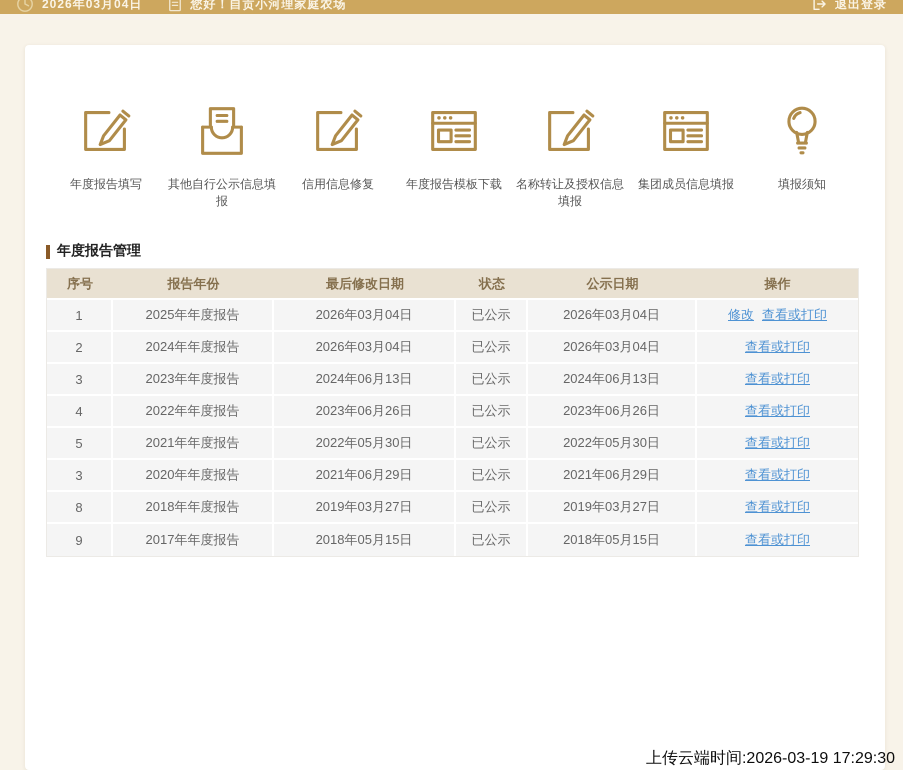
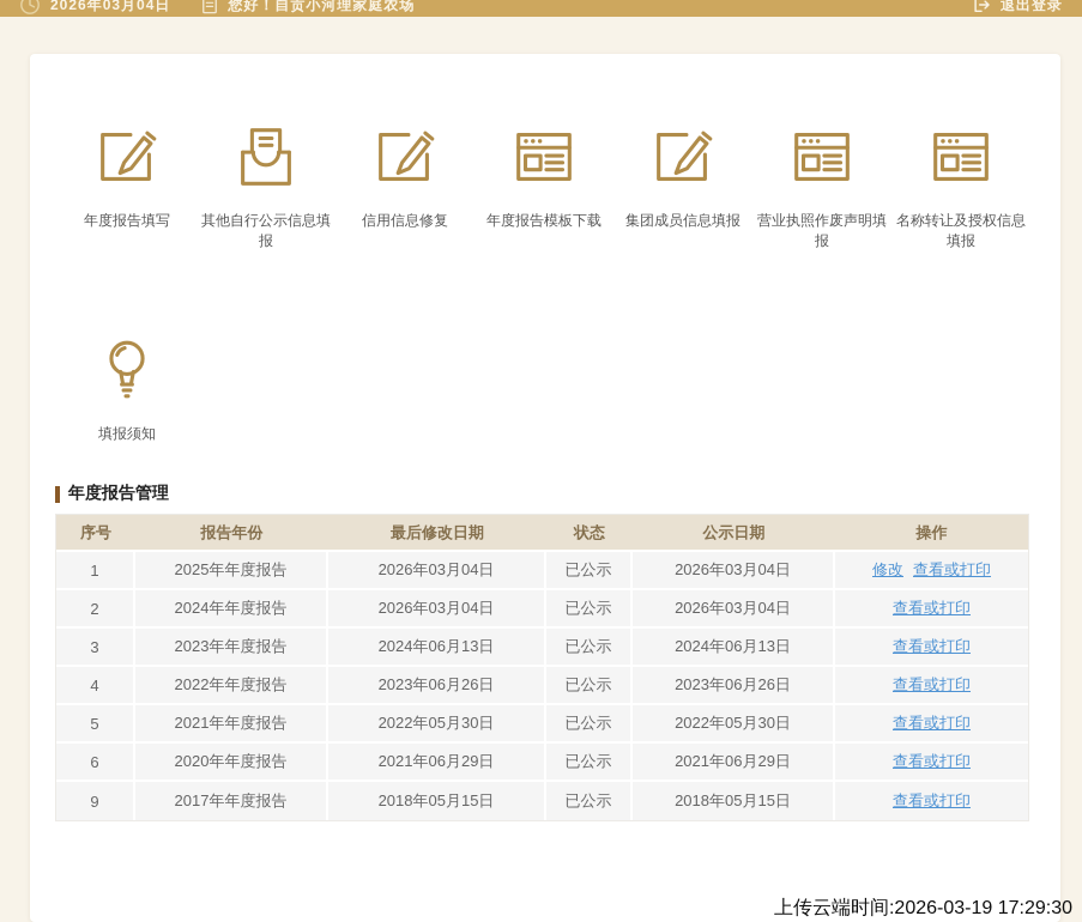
  2026年03月04日
  您好！自贡小河理家庭农场
  退出登录
  年度报告填写
  其他自行公示信息填报
  信用信息修复
  年度报告模板下载
- 名称转让及授权信息填报
+ 集团成员信息填报
+ 营业执照作废声明填报
- 集团成员信息填报
+ 名称转让及授权信息填报
  填报须知
  年度报告管理
  序号	报告年份	最后修改日期	状态	公示日期	操作
  1	2025年年度报告	2026年03月04日	已公示	2026年03月04日	修改 查看或打印
  2	2024年年度报告	2026年03月04日	已公示	2026年03月04日	查看或打印
  3	2023年年度报告	2024年06月13日	已公示	2024年06月13日	查看或打印
  4	2022年年度报告	2023年06月26日	已公示	2023年06月26日	查看或打印
  5	2021年年度报告	2022年05月30日	已公示	2022年05月30日	查看或打印
- 3	2020年年度报告	2021年06月29日	已公示	2021年06月29日	查看或打印
+ 6	2020年年度报告	2021年06月29日	已公示	2021年06月29日	查看或打印
- 8	2018年年度报告	2019年03月27日	已公示	2019年03月27日	查看或打印
  9	2017年年度报告	2018年05月15日	已公示	2018年05月15日	查看或打印
  上传云端时间:2026-03-19 17:29:30
